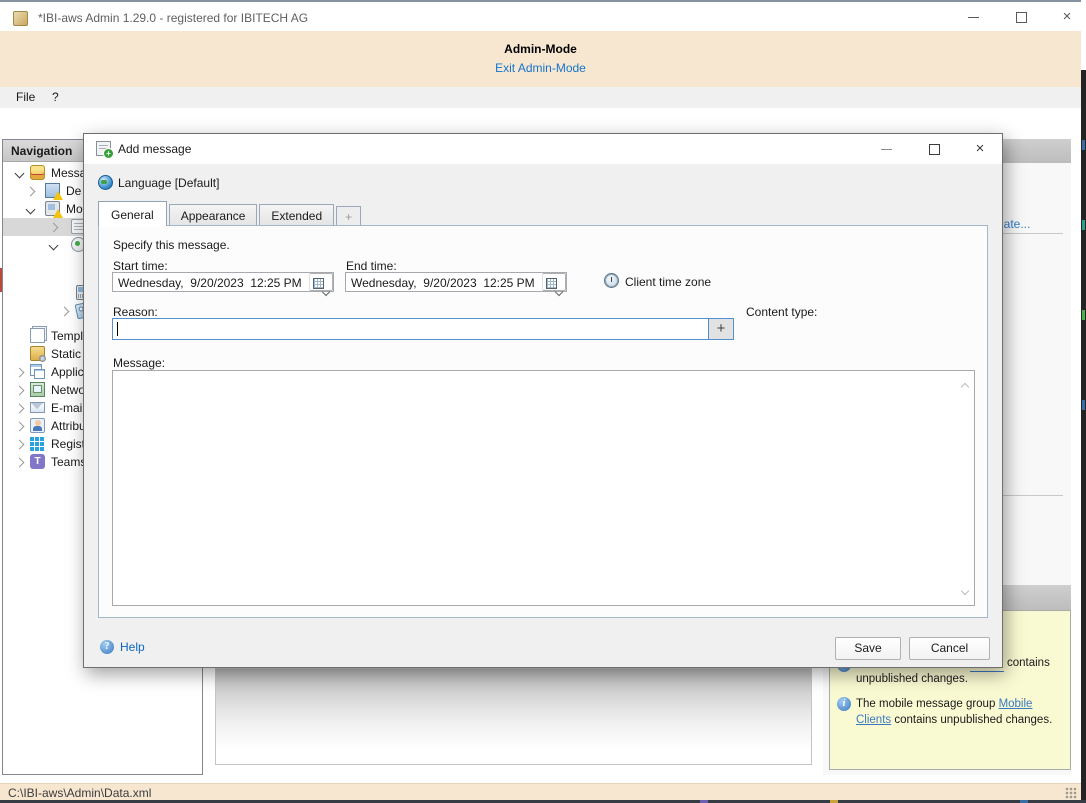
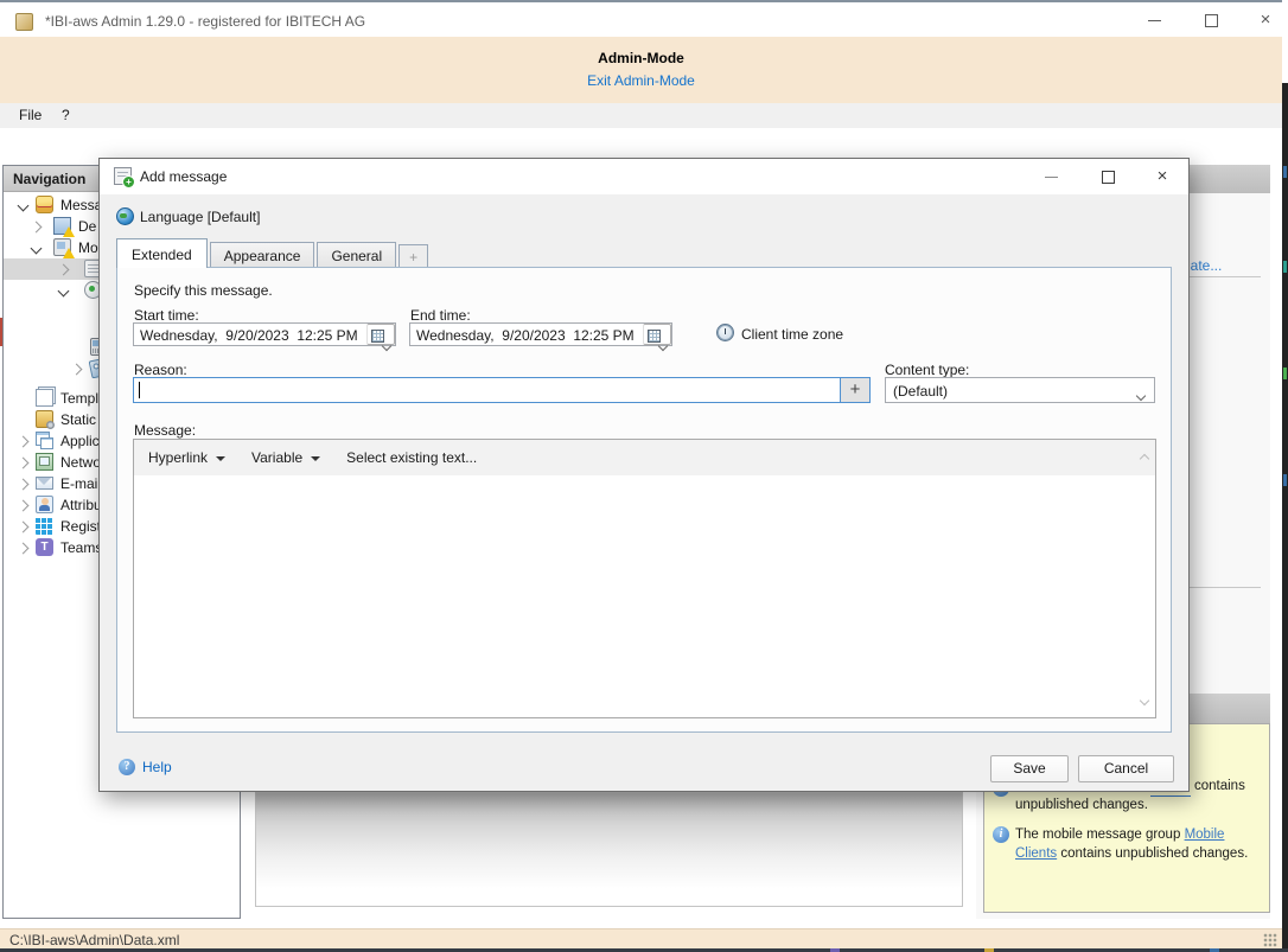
  *IBI-aws Admin 1.29.0 - registered for IBITECH AG
  ×
  Admin-Mode
  Exit Admin-Mode
  File
  ?
  ate...
  contains
  unpublished changes.
  The mobile message group Mobile Clients contains unpublished changes.
  Navigation
  Mess
  De
  Mo
  Templ
  Static
  Applic
  Netwo
  E-mai
  Attrib
  Regis
  Team
  Add message
  ×
  Language [Default]
- General
+ Extended
  Appearance
- Extended
+ General
  +
  Specify this message.
  Start time:
  Wednesday, 9/20/2023 12:25 PM
  End time:
  Wednesday, 9/20/2023 12:25 PM
  Client time zone
  Reason:
  +
  Content type:
+ (Default)
  Message:
+ Hyperlink
+ Variable
+ Select existing text...
  Help
  Save
  Cancel
  C:\IBI-aws\Admin\Data.xml
